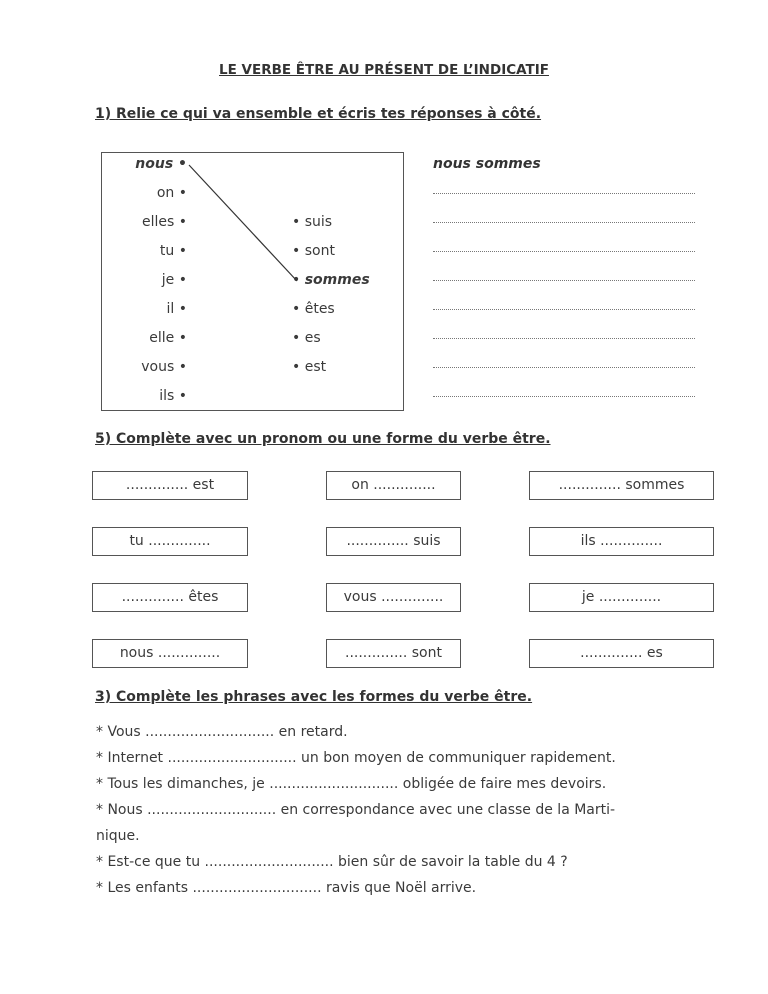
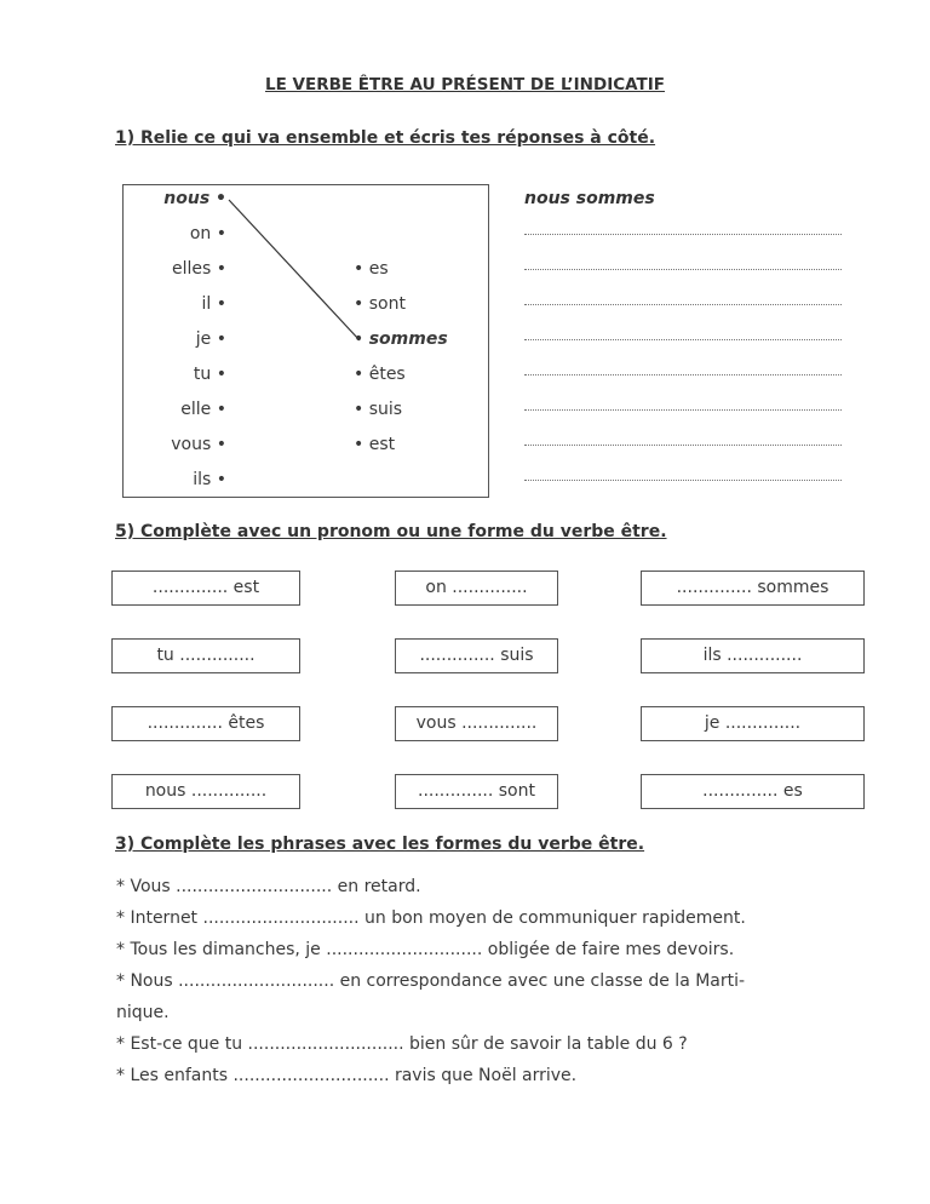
  LE VERBE ÊTRE AU PRÉSENT DE L’INDICATIF
  1) Relie ce qui va ensemble et écris tes réponses à côté.
  nous •
  on •
  elles •
- tu •
+ il •
  je •
- il •
+ tu •
  elle •
  vous •
  ils •
- • suis
+ • es
  • sont
  sommes
  • êtes
- • es
+ • suis
  • est
  nous sommes
  5) Complète avec un pronom ou une forme du verbe être.
  .............. est
  on ..............
  .............. sommes
  tu ..............
  .............. suis
  ils ..............
  .............. êtes
  vous ..............
  je ..............
  nous ..............
  .............. sont
  .............. es
  3) Complète les phrases avec les formes du verbe être.
  * Vous ............................. en retard.
  * Internet ............................. un bon moyen de communiquer rapidement.
  * Tous les dimanches, je ............................. obligée de faire mes devoirs.
  * Nous ............................. en correspondance avec une classe de la Marti-
  nique.
- * Est-ce que tu ............................. bien sûr de savoir la table du 4 ?
+ * Est-ce que tu ............................. bien sûr de savoir la table du 6 ?
  * Les enfants ............................. ravis que Noël arrive.
